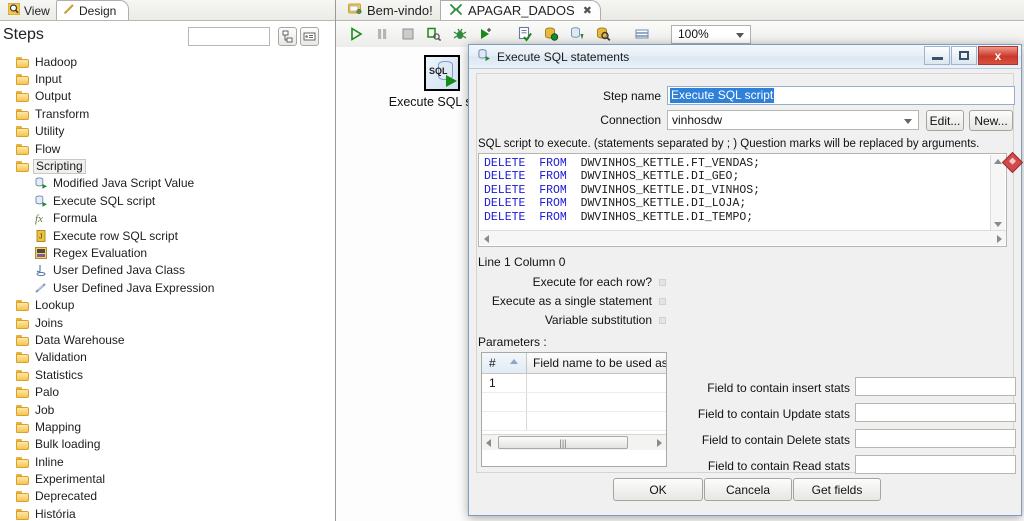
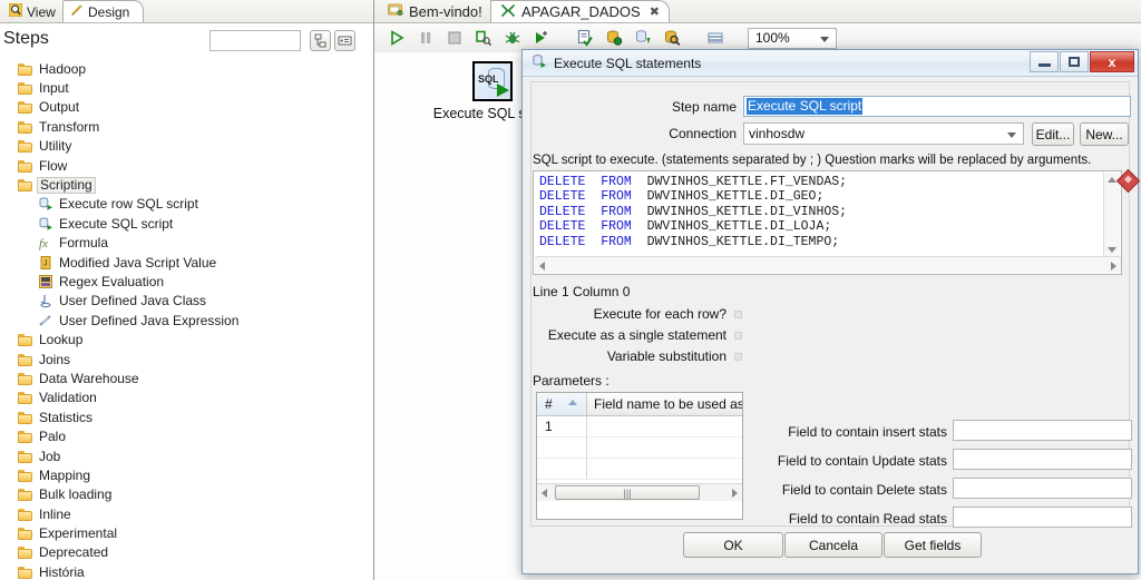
  View
  Design
  Steps
  Hadoop
  Input
  Output
  Transform
  Utility
  Flow
  Scripting
- Modified Java Script Value
+ Execute row SQL script
  Execute SQL script
  fx
  Formula
- Execute row SQL script
+ Modified Java Script Value
  Regex Evaluation
  User Defined Java Class
  User Defined Java Expression
  Lookup
  Joins
  Data Warehouse
  Validation
  Statistics
  Palo
  Job
  Mapping
  Bulk loading
  Inline
  Experimental
  Deprecated
  História
  Bem-vindo!
  APAGAR_DADOS
  ✖
  100%
  SQL
  Execute SQL statements
  x
  Step name
  Execute SQL script
  Connection
  vinhosdw
  Edit...
  New...
  SQL script to execute. (statements separated by ; ) Question marks will be replaced by arguments.
  DELETE FROM DWVINHOS_KETTLE.FT_VENDAS;
  DELETE FROM DWVINHOS_KETTLE.DI_GEO;
  DELETE FROM DWVINHOS_KETTLE.DI_VINHOS;
  DELETE FROM DWVINHOS_KETTLE.DI_LOJA;
  DELETE FROM DWVINHOS_KETTLE.DI_TEMPO;
  Line 1 Column 0
  Execute for each row?
  Execute as a single statement
  Variable substitution
  Parameters :
  #
  Field name to be used as
  1
  |||
  Field to contain insert stats
  Field to contain Update stats
  Field to contain Delete stats
  Field to contain Read stats
  OK
  Cancela
  Get fields
